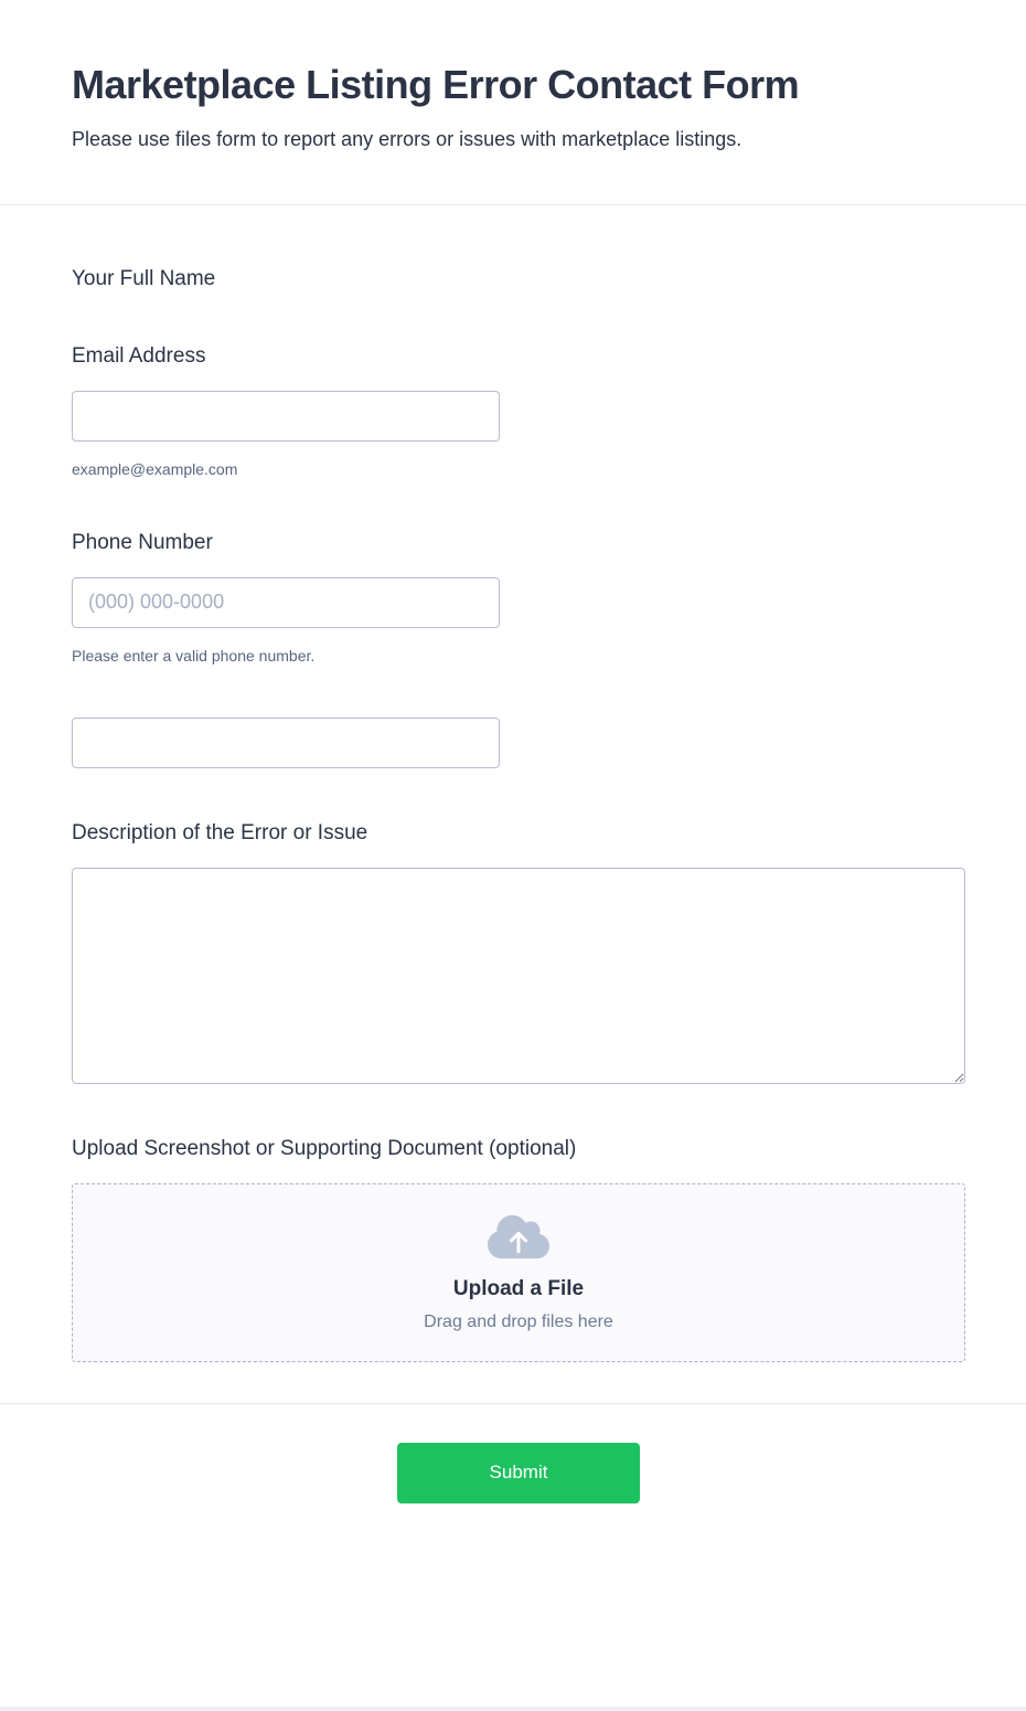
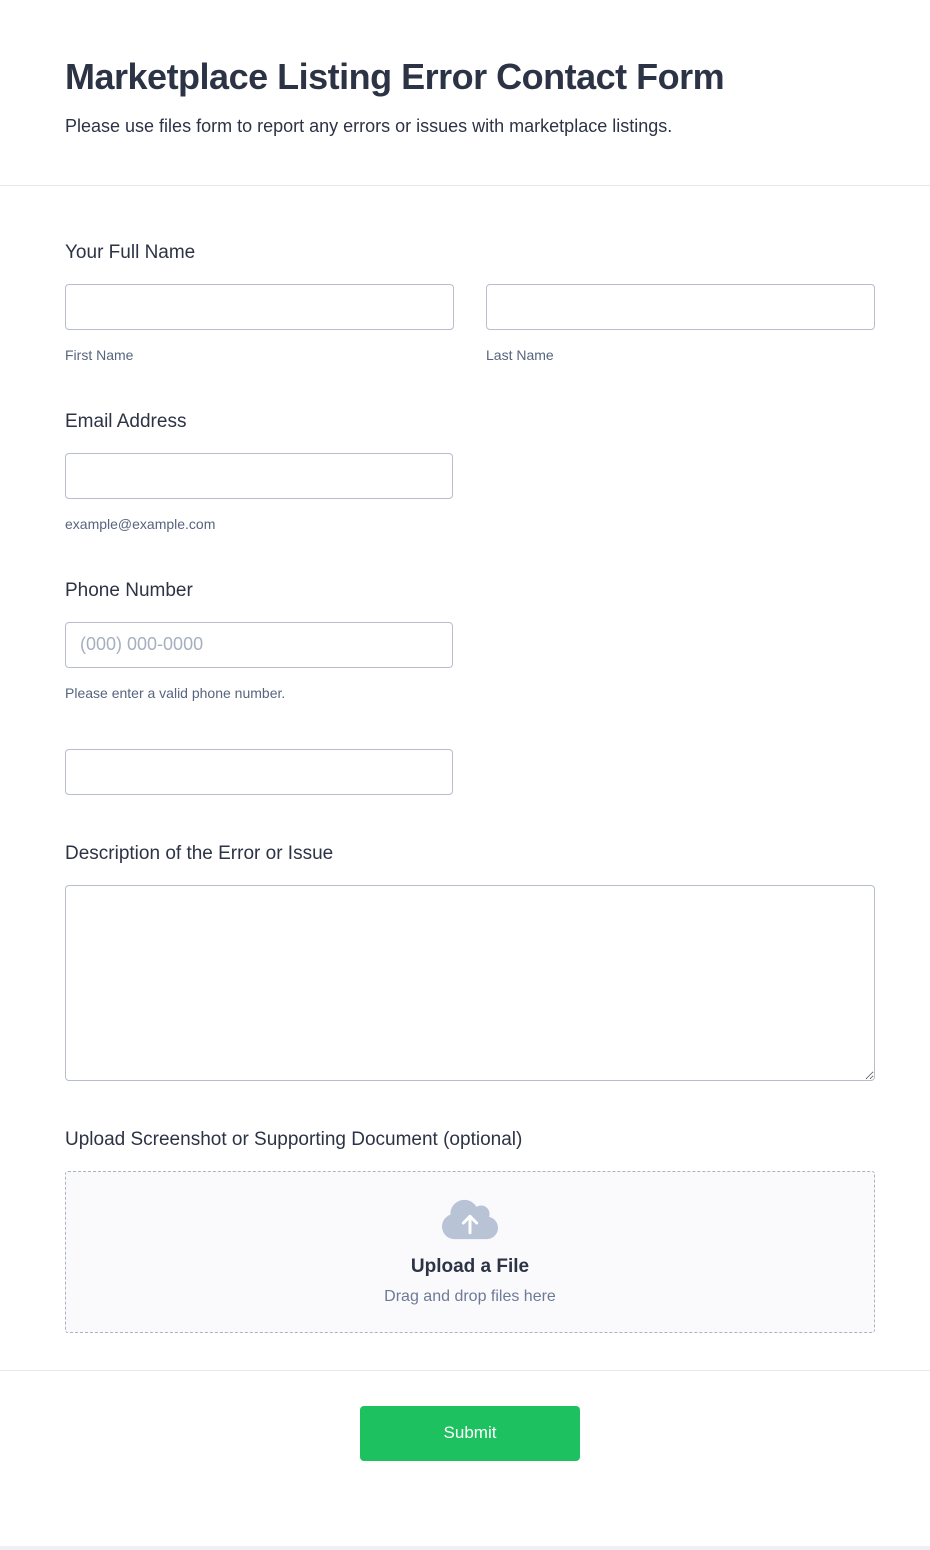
  Marketplace Listing Error Contact Form
  Please use files form to report any errors or issues with marketplace listings.
  Your Full Name
+ First Name
+ Last Name
  Email Address
  example@example.com
  Phone Number
  (000) 000-0000
  Please enter a valid phone number.
  Description of the Error or Issue
  Upload Screenshot or Supporting Document (optional)
  Upload a File
  Drag and drop files here
  Submit
